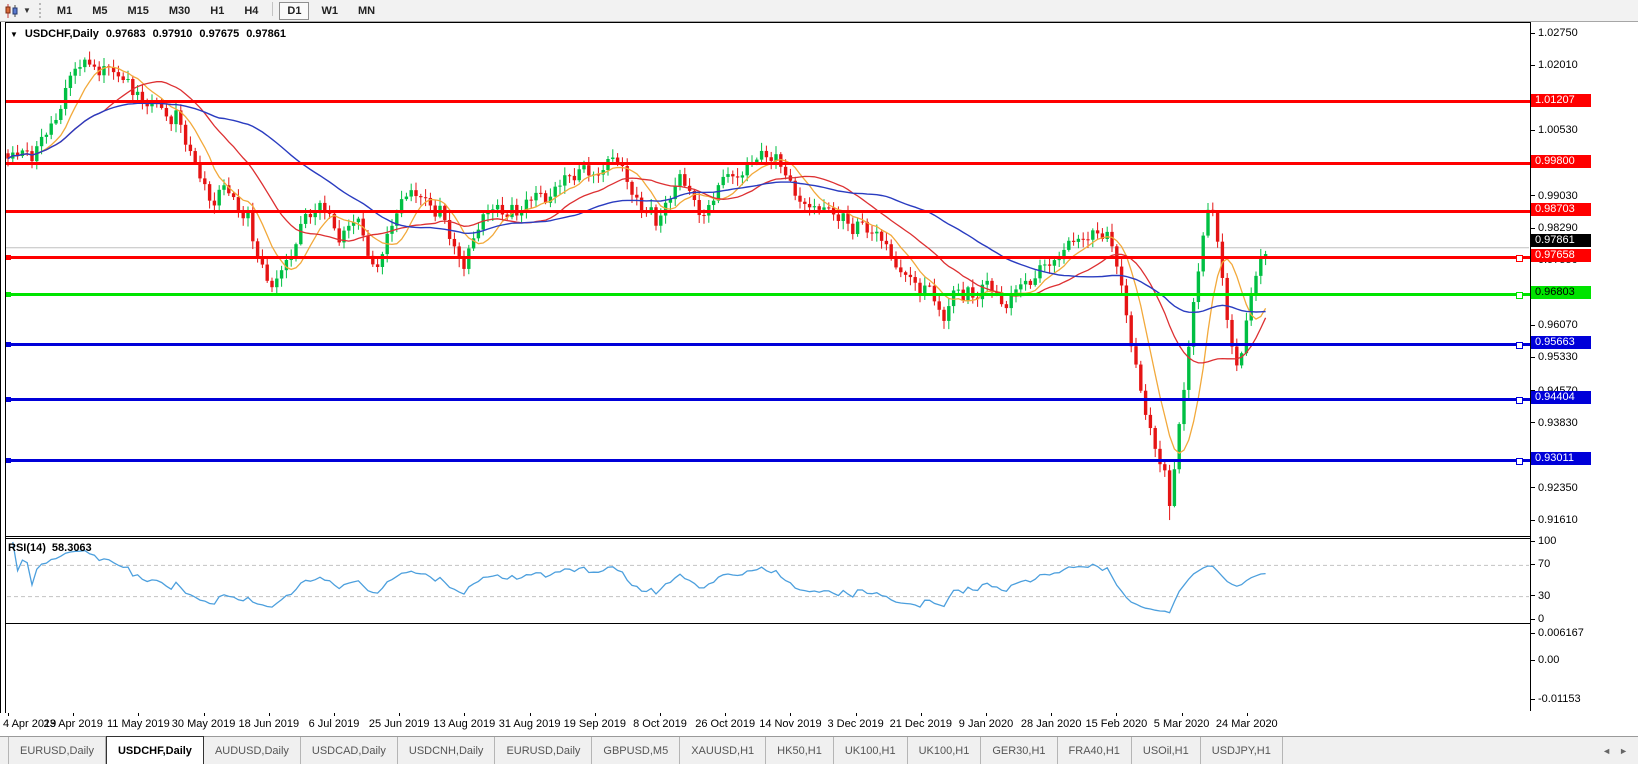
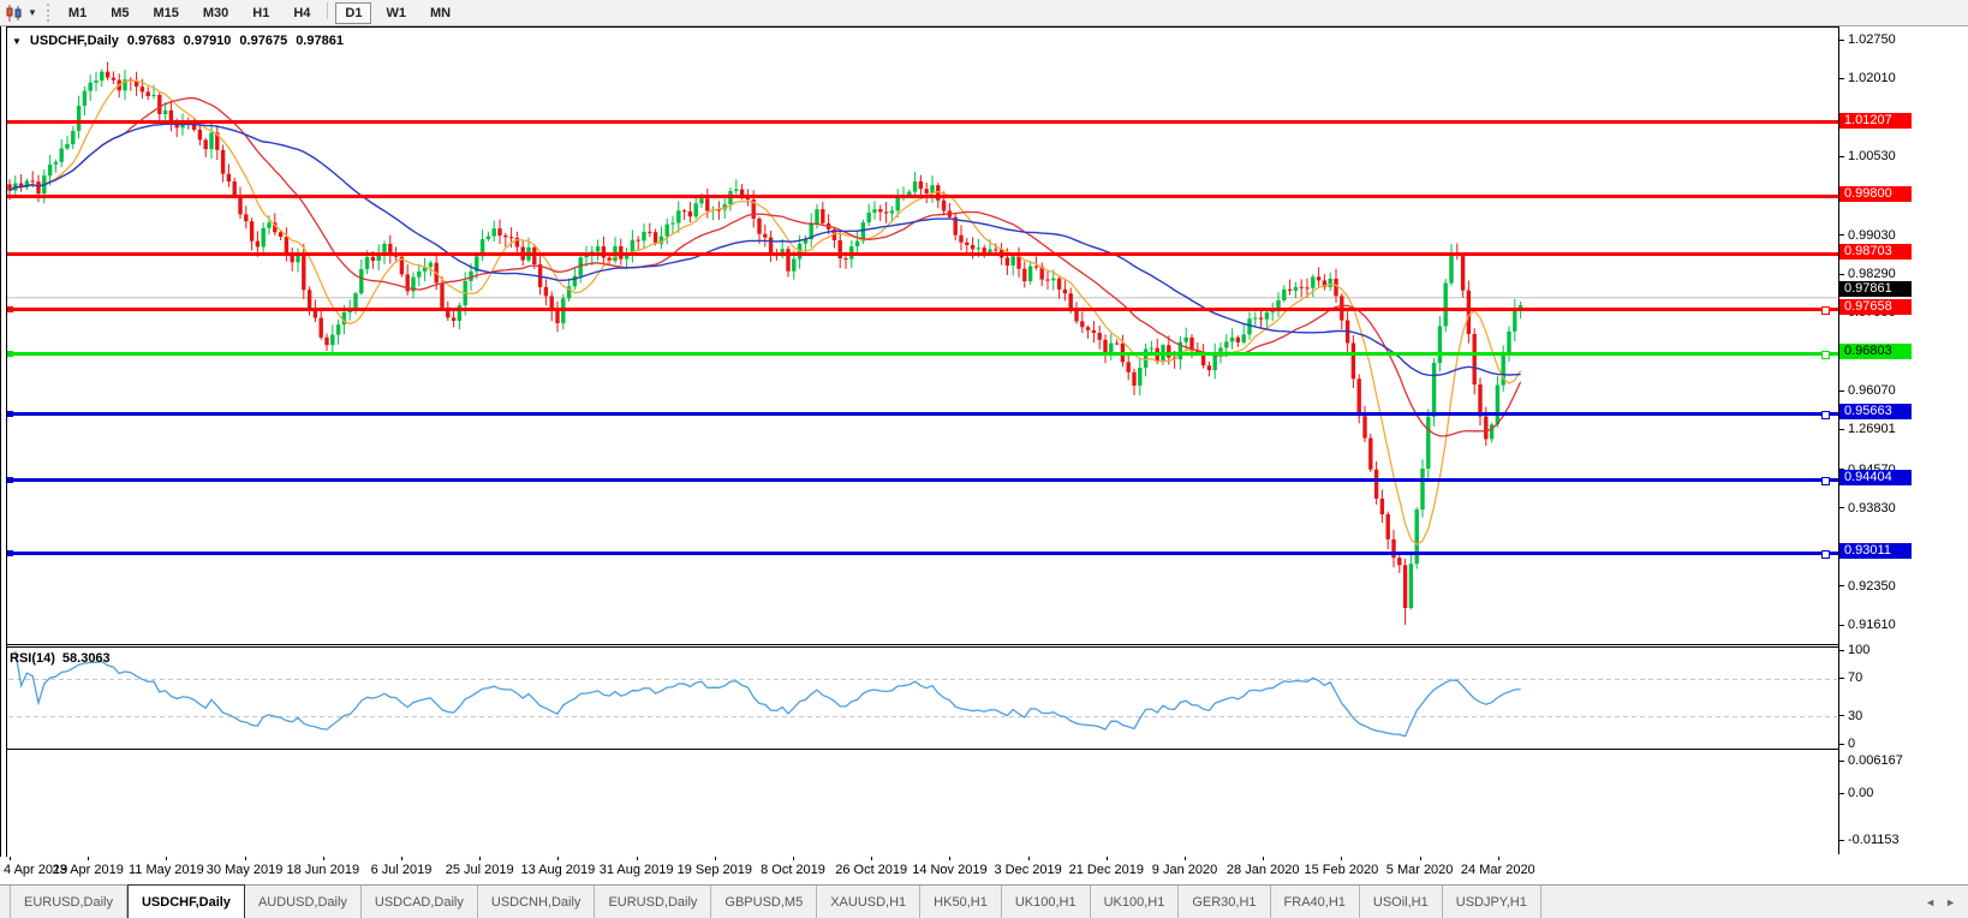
  ▼
  M1
  M5
  M15
  M30
  H1
  H4
  D1
  W1
  MN
  ▼
  USDCHF,Daily
  0.97683
  0.97910
  0.97675
  0.97861
  RSI(14)
  58.3063
  1.02750
  1.02010
  1.00530
  0.99030
  0.98290
  0.96070
- 0.95330
+ 1.26901
  0.93830
  0.92350
  0.91610
  1.01207
  0.99800
  0.98703
  0.97658
  0.96803
  0.95663
  0.94404
  0.93011
  0.97861
  100
  70
  30
  0
  0.006167
  0.00
  -0.01153
  4 Apr 2019
  23 Apr 2019
  11 May 2019
  30 May 2019
  18 Jun 2019
  6 Jul 2019
- 25 Jun 2019
+ 25 Jul 2019
  13 Aug 2019
  31 Aug 2019
  19 Sep 2019
  8 Oct 2019
  26 Oct 2019
  14 Nov 2019
  3 Dec 2019
  21 Dec 2019
  9 Jan 2020
  28 Jan 2020
  15 Feb 2020
  5 Mar 2020
  24 Mar 2020
  EURUSD,Daily
  USDCHF,Daily
  AUDUSD,Daily
  USDCAD,Daily
  USDCNH,Daily
  EURUSD,Daily
  GBPUSD,M5
  XAUUSD,H1
  HK50,H1
  UK100,H1
  UK100,H1
  GER30,H1
  FRA40,H1
  USOil,H1
  USDJPY,H1
  ◄
  ►
